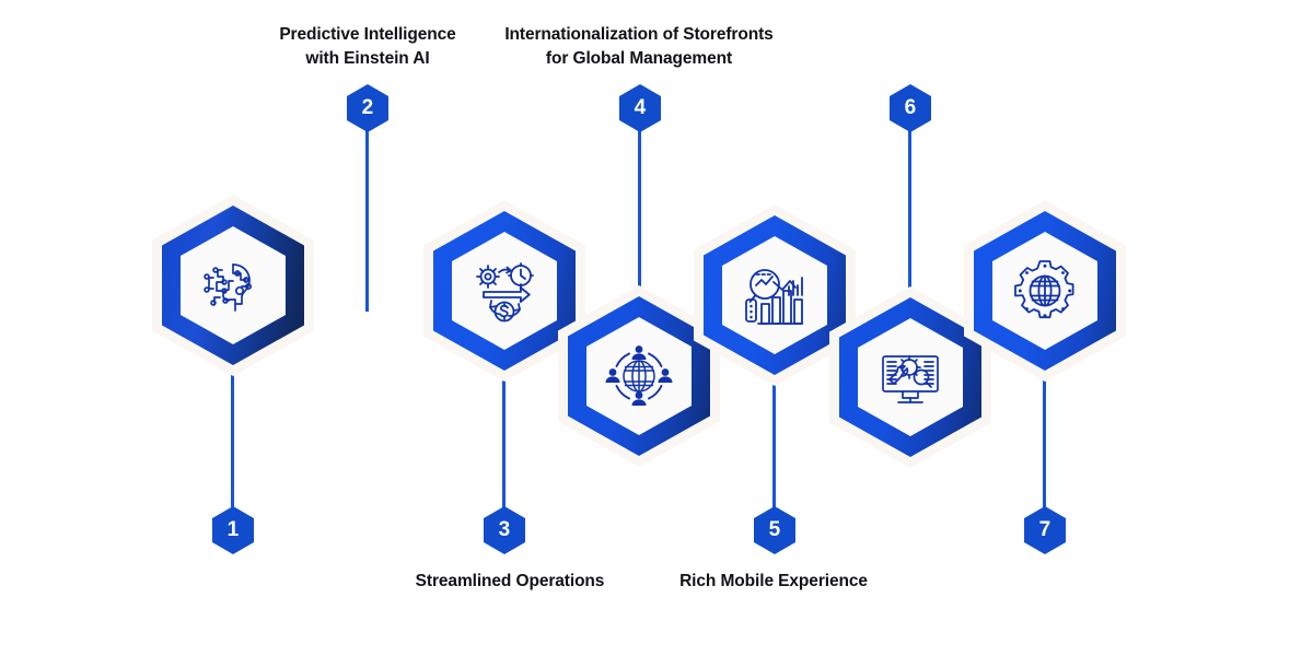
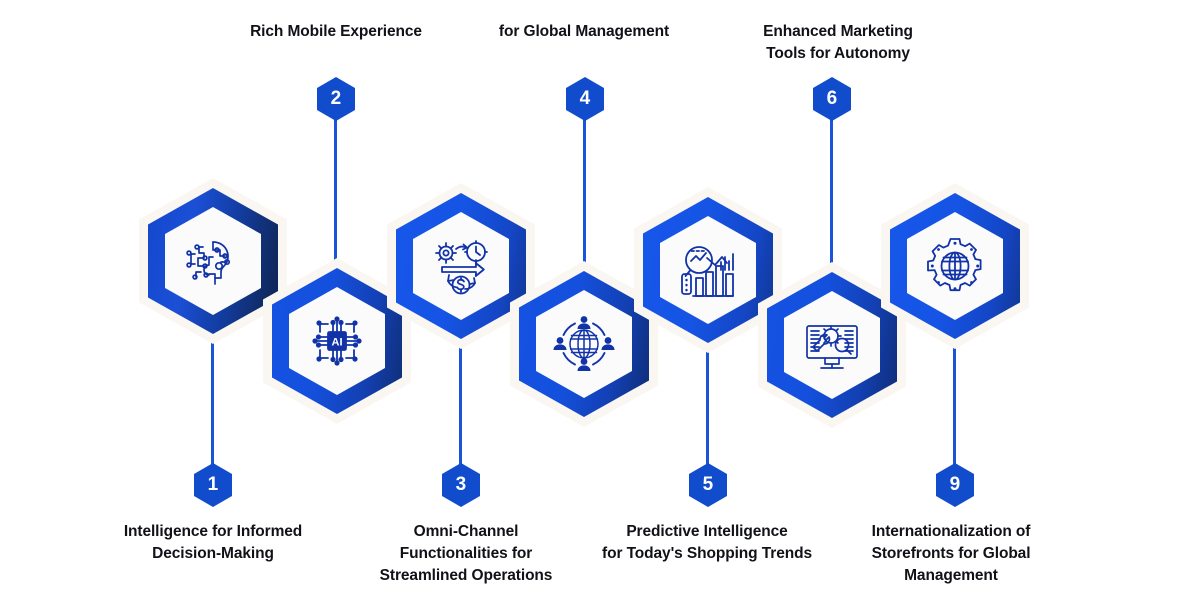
+ AI
  1
  2
  3
  4
  5
  6
- 7
+ 9
+ Intelligence for Informed
+ Decision-Making
+ Omni-Channel
+ Functionalities for
  Streamlined Operations
- Rich Mobile Experience
+ Predictive Intelligence
+ for Today's Shopping Trends
+ Internationalization of
+ Storefronts for Global
+ Management
- Predictive Intelligence
+ Rich Mobile Experience
- with Einstein AI
- Internationalization of Storefronts
  for Global Management
+ Enhanced Marketing
+ Tools for Autonomy
